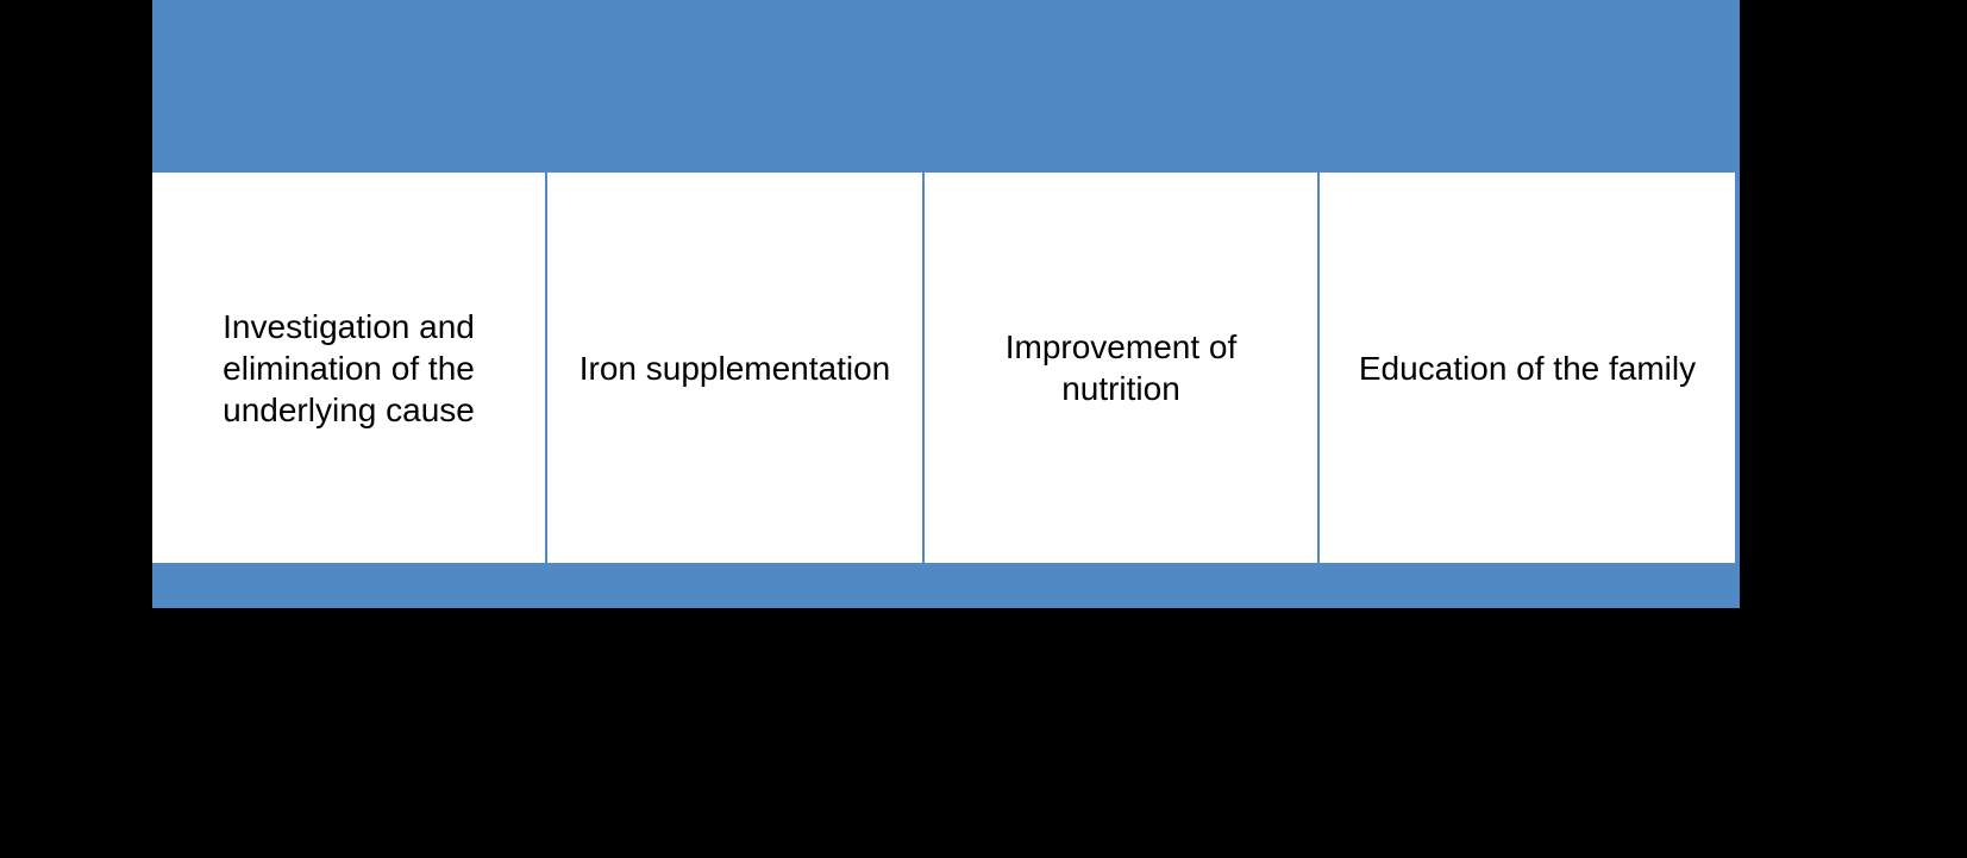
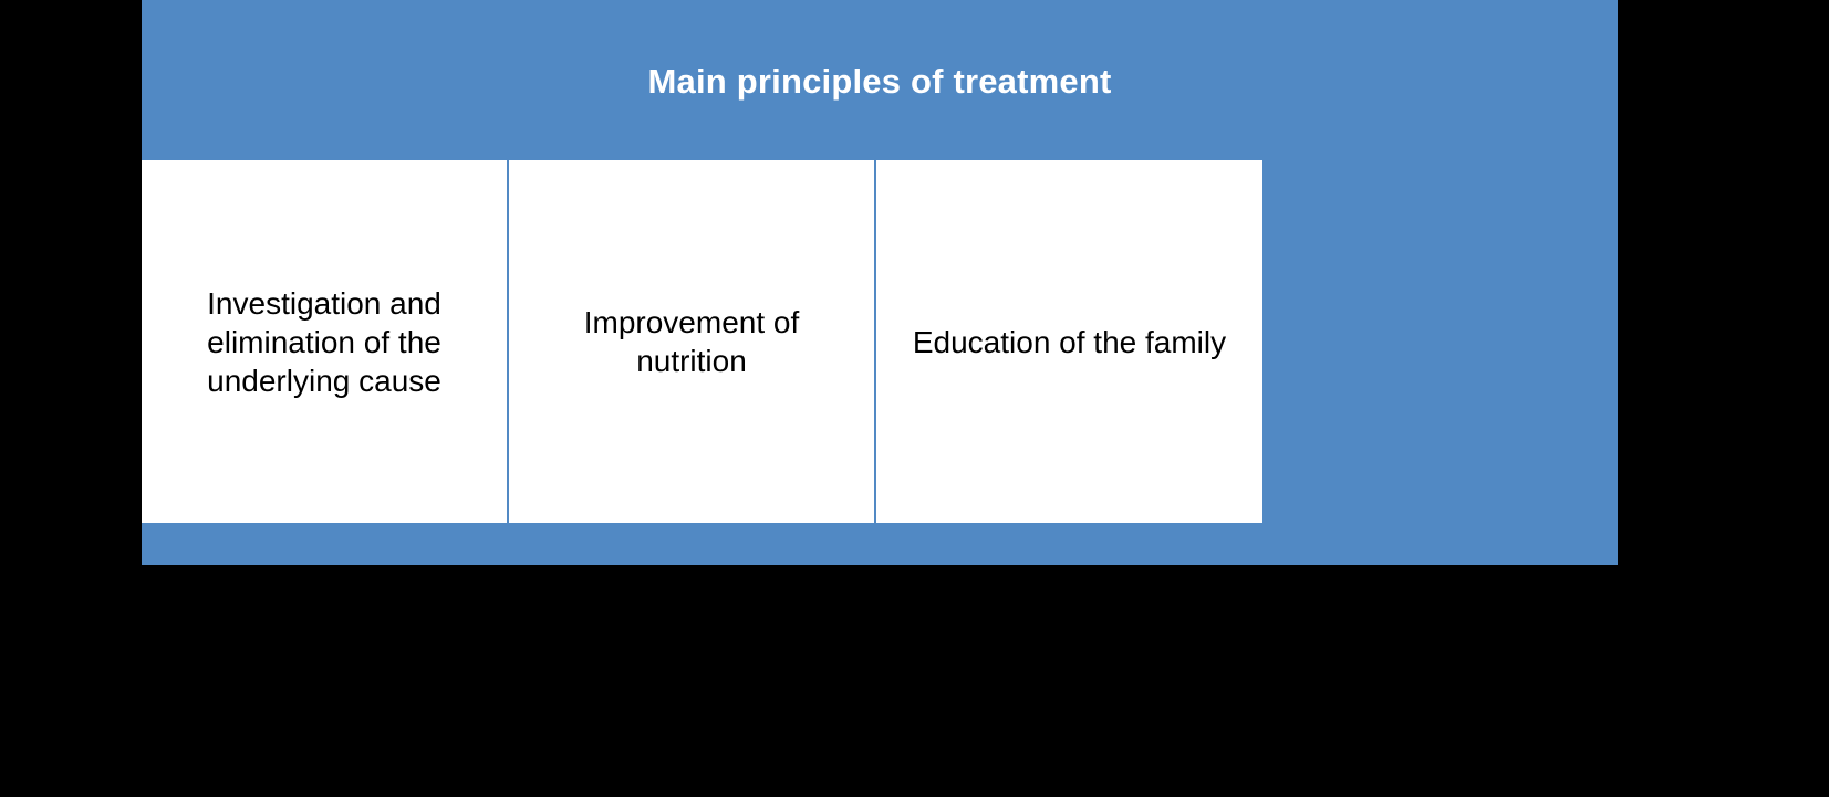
+ Main principles of treatment
  Investigation and
  elimination of the
  underlying cause
- Iron supplementation
  Improvement of
  nutrition
  Education of the family
